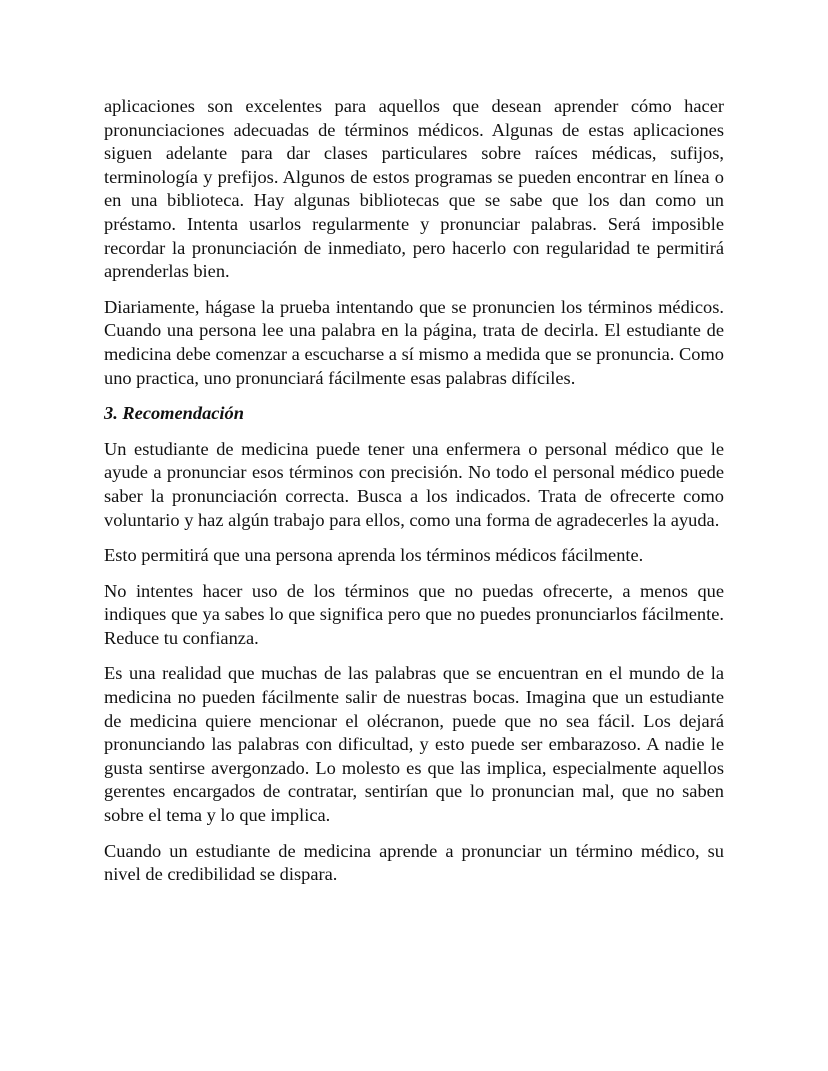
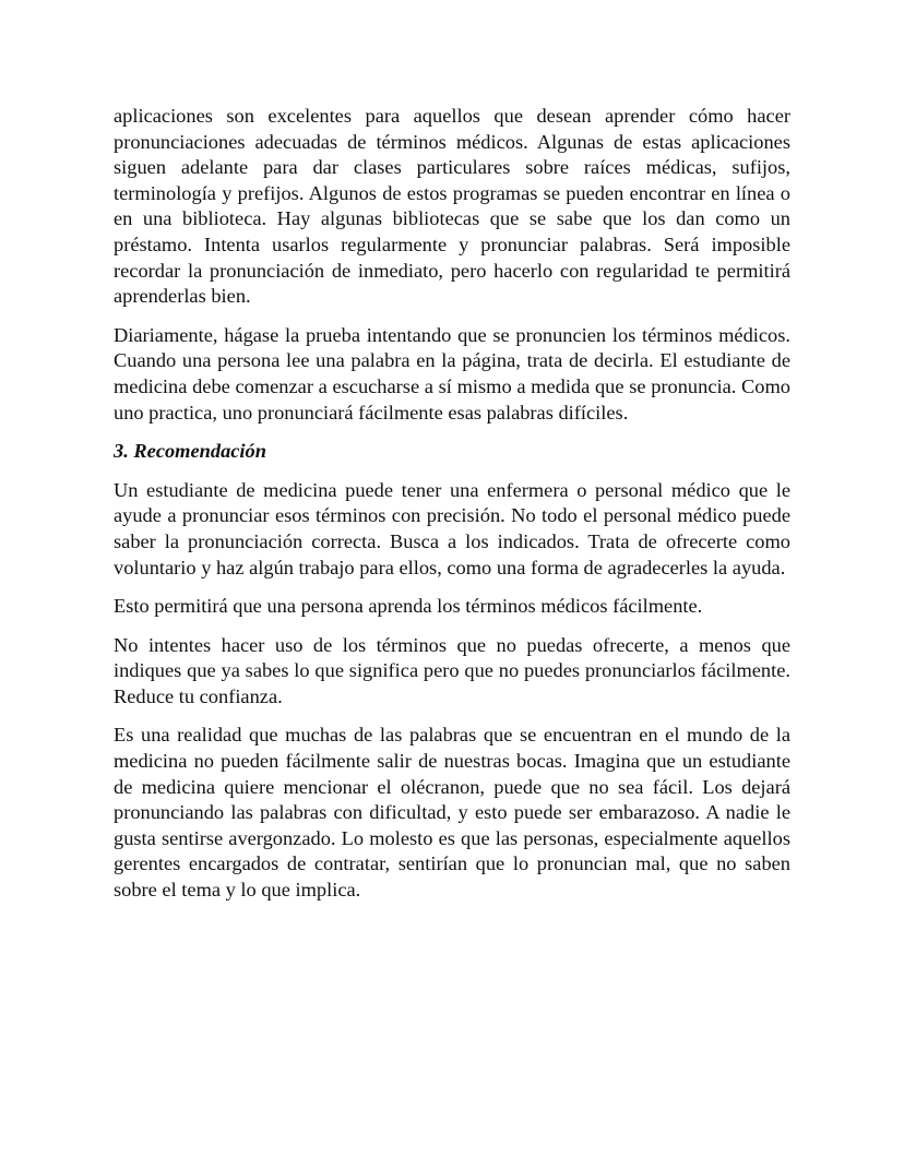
  aplicaciones son excelentes para aquellos que desean aprender cómo hacer pronunciaciones adecuadas de términos médicos. Algunas de estas aplicaciones siguen adelante para dar clases particulares sobre raíces médicas, sufijos, terminología y prefijos. Algunos de estos programas se pueden encontrar en línea o en una biblioteca. Hay algunas bibliotecas que se sabe que los dan como un préstamo. Intenta usarlos regularmente y pronunciar palabras. Será imposible recordar la pronunciación de inmediato, pero hacerlo con regularidad te permitirá aprenderlas bien.
  Diariamente, hágase la prueba intentando que se pronuncien los términos médicos. Cuando una persona lee una palabra en la página, trata de decirla. El estudiante de medicina debe comenzar a escucharse a sí mismo a medida que se pronuncia. Como uno practica, uno pronunciará fácilmente esas palabras difíciles.
  3. Recomendación
  Un estudiante de medicina puede tener una enfermera o personal médico que le ayude a pronunciar esos términos con precisión. No todo el personal médico puede saber la pronunciación correcta. Busca a los indicados. Trata de ofrecerte como voluntario y haz algún trabajo para ellos, como una forma de agradecerles la ayuda.
  Esto permitirá que una persona aprenda los términos médicos fácilmente.
  No intentes hacer uso de los términos que no puedas ofrecerte, a menos que indiques que ya sabes lo que significa pero que no puedes pronunciarlos fácilmente. Reduce tu confianza.
- Es una realidad que muchas de las palabras que se encuentran en el mundo de la medicina no pueden fácilmente salir de nuestras bocas. Imagina que un estudiante de medicina quiere mencionar el olécranon, puede que no sea fácil. Los dejará pronunciando las palabras con dificultad, y esto puede ser embarazoso. A nadie le gusta sentirse avergonzado. Lo molesto es que las implica, especialmente aquellos gerentes encargados de contratar, sentirían que lo pronuncian mal, que no saben sobre el tema y lo que implica.
+ Es una realidad que muchas de las palabras que se encuentran en el mundo de la medicina no pueden fácilmente salir de nuestras bocas. Imagina que un estudiante de medicina quiere mencionar el olécranon, puede que no sea fácil. Los dejará pronunciando las palabras con dificultad, y esto puede ser embarazoso. A nadie le gusta sentirse avergonzado. Lo molesto es que las personas, especialmente aquellos gerentes encargados de contratar, sentirían que lo pronuncian mal, que no saben sobre el tema y lo que implica.
- Cuando un estudiante de medicina aprende a pronunciar un término médico, su nivel de credibilidad se dispara.
